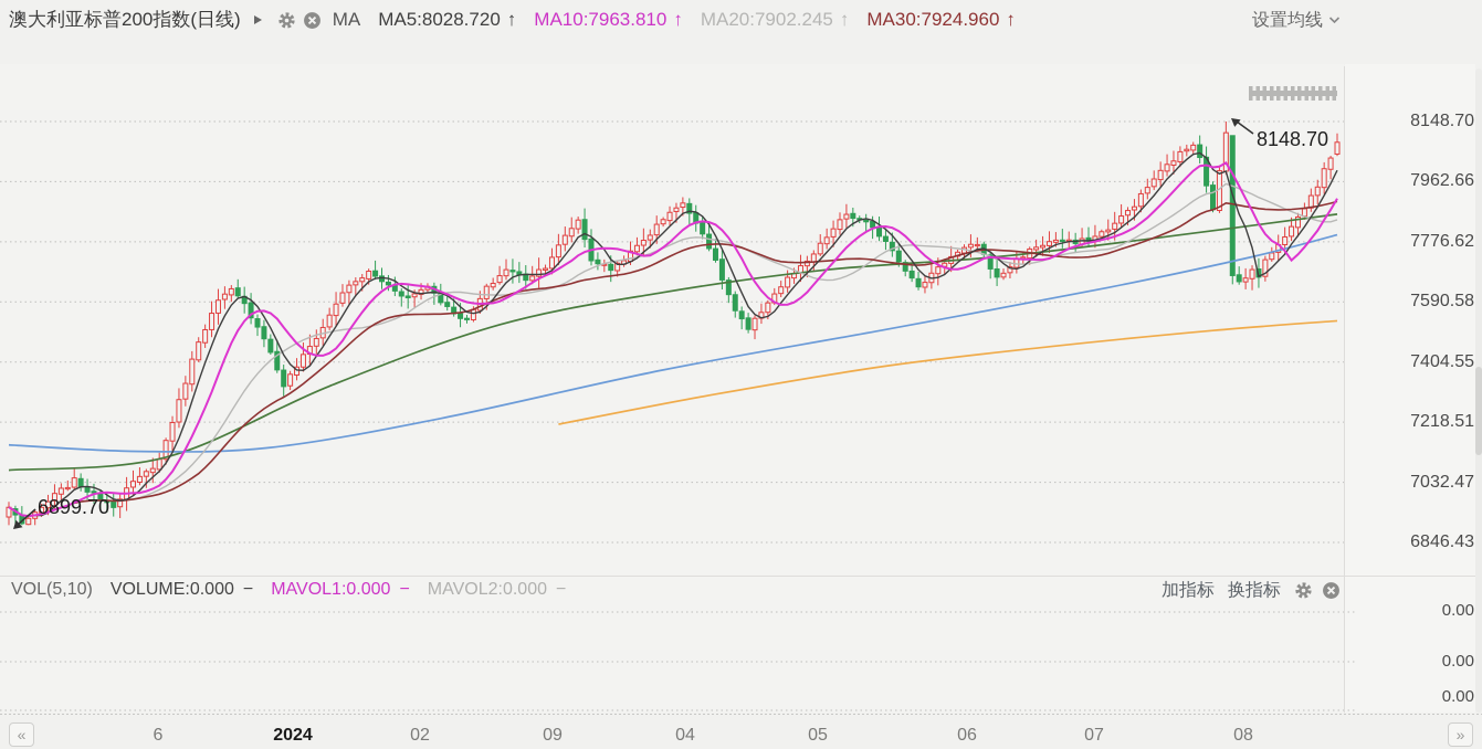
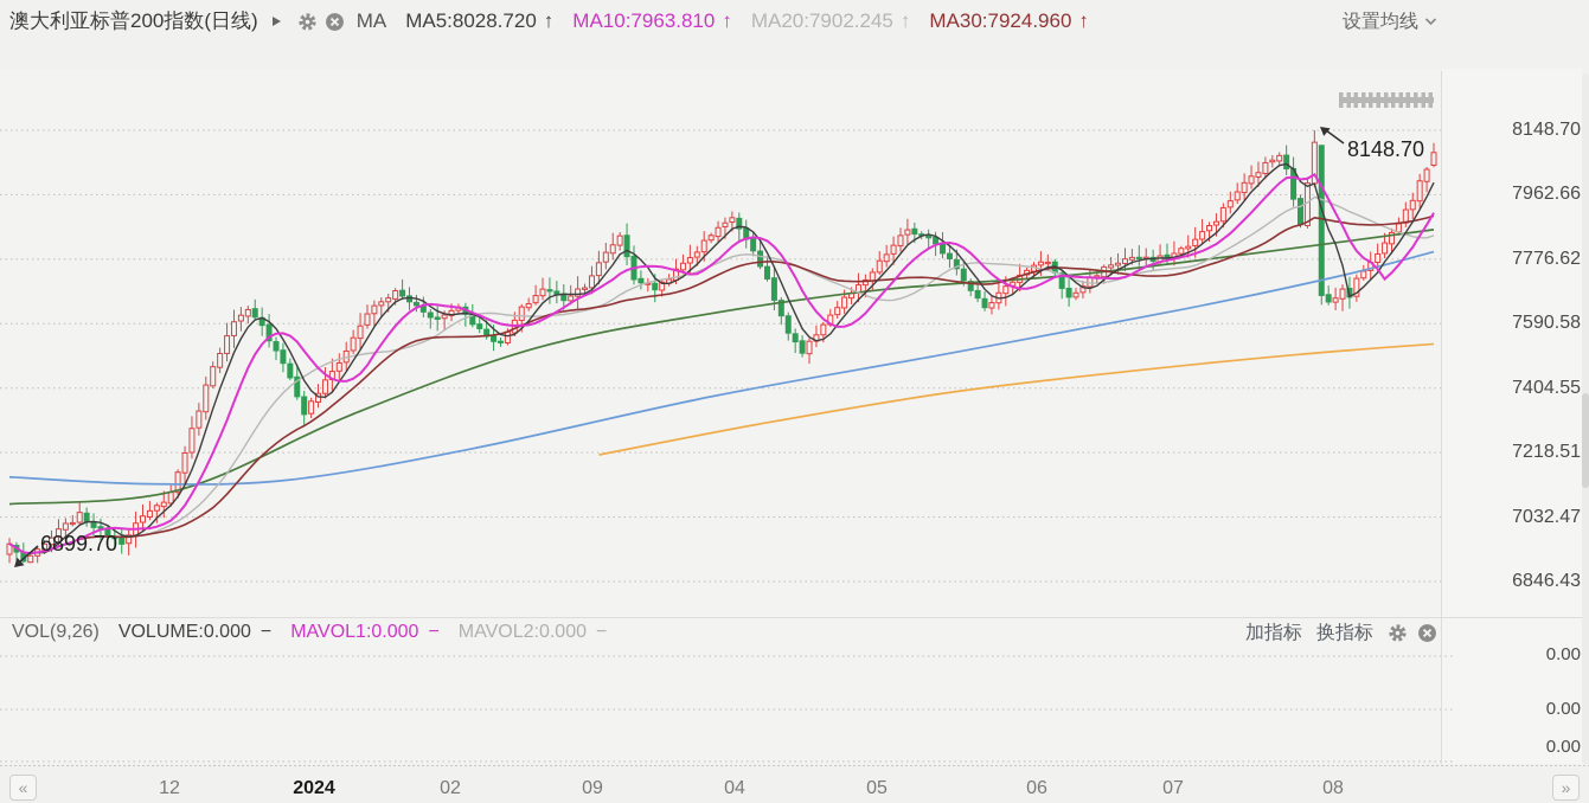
  澳大利亚标普200指数(日线)
  MA
  MA5:8028.720 ↑
  MA10:7963.810 ↑
  MA20:7902.245 ↑
  MA30:7924.960 ↑
  设置均线
  6899.70
  8148.70
- VOL(5,10)
+ VOL(9,26)
  VOLUME:0.000
  −
  MAVOL1:0.000
  −
  MAVOL2:0.000
  −
  加指标
  换指标
  «
  »
  8148.70
  7962.66
  7776.62
  7590.58
  7404.55
  7218.51
  7032.47
  6846.43
  0.00
  0.00
  0.00
- 6
+ 12
  2024
  02
  09
  04
  05
  06
  07
  08
